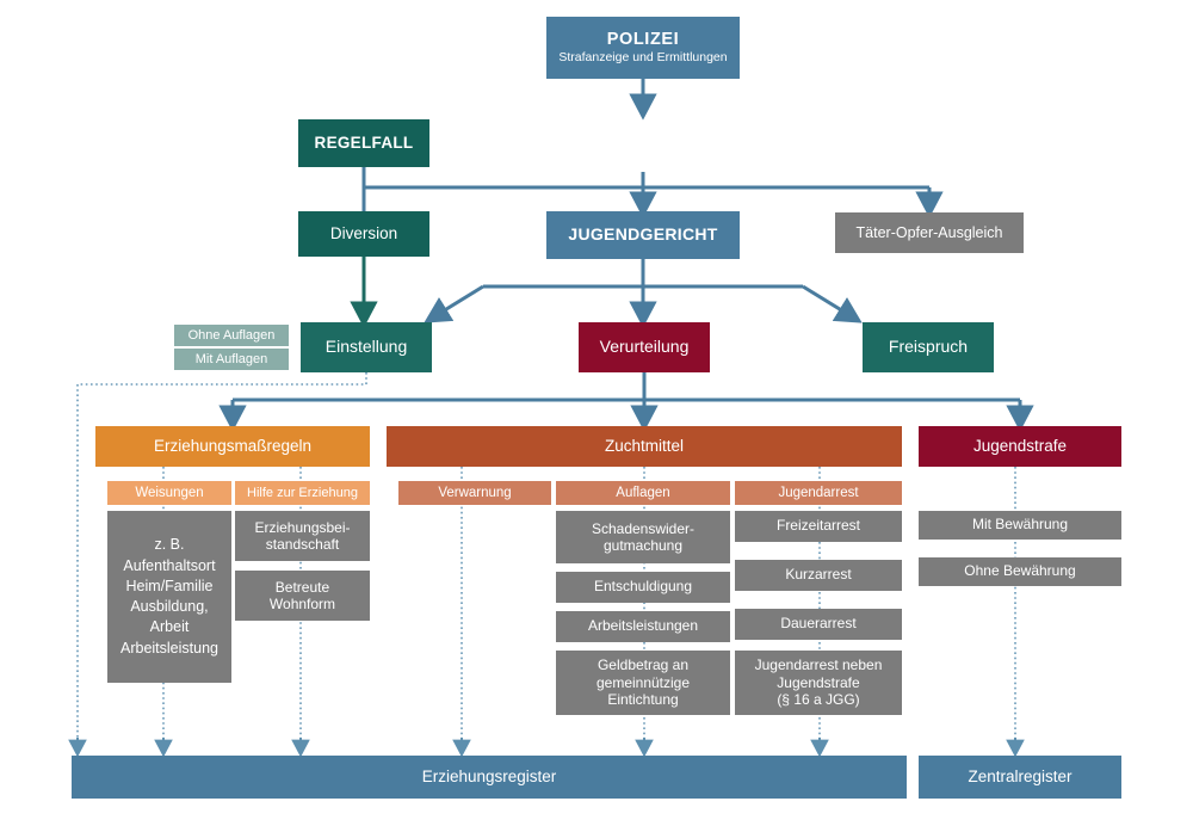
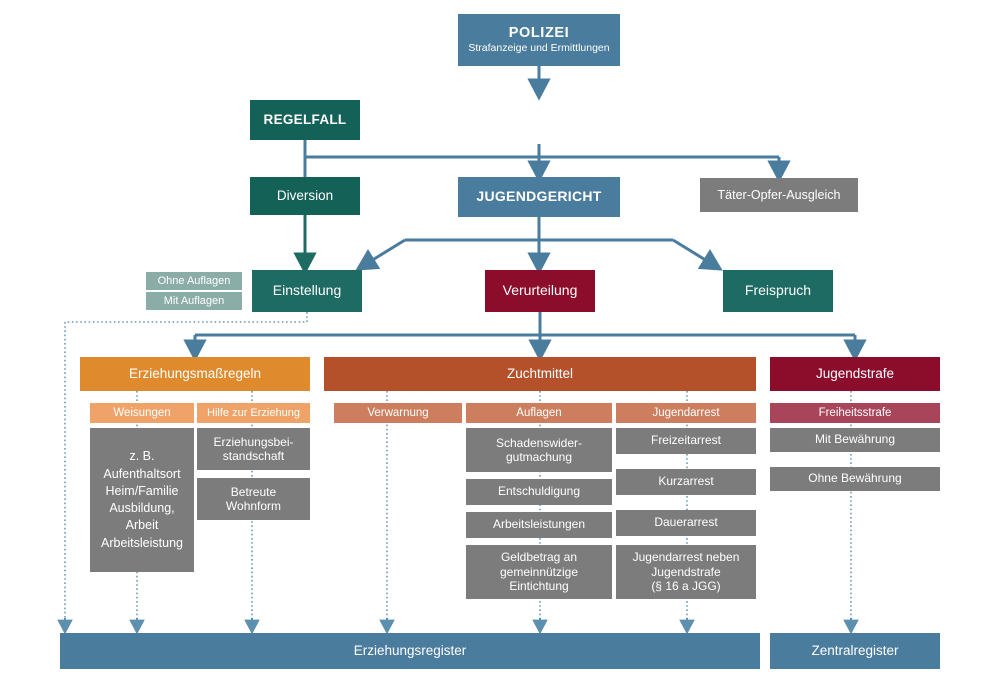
  POLIZEI
  Strafanzeige und Ermittlungen
  REGELFALL
  Diversion
  JUGENDGERICHT
  Täter-Opfer-Ausgleich
  Ohne Auflagen
  Mit Auflagen
  Einstellung
  Verurteilung
  Freispruch
  Erziehungsmaßregeln
  Zuchtmittel
  Jugendstrafe
  Weisungen
  Hilfe zur Erziehung
  Verwarnung
  Auflagen
  Jugendarrest
+ Freiheitsstrafe
  z. B.
  Aufenthaltsort
  Heim/Familie
  Ausbildung,
  Arbeit
  Arbeitsleistung
  Erziehungsbei-
  standschaft
  Betreute
  Wohnform
  Schadenswider-
  gutmachung
  Entschuldigung
  Arbeitsleistungen
  Geldbetrag an
  gemeinnützige
  Eintichtung
  Freizeitarrest
  Kurzarrest
  Dauerarrest
  Jugendarrest neben
  Jugendstrafe
  (§ 16 a JGG)
  Mit Bewährung
  Ohne Bewährung
  Erziehungsregister
  Zentralregister
